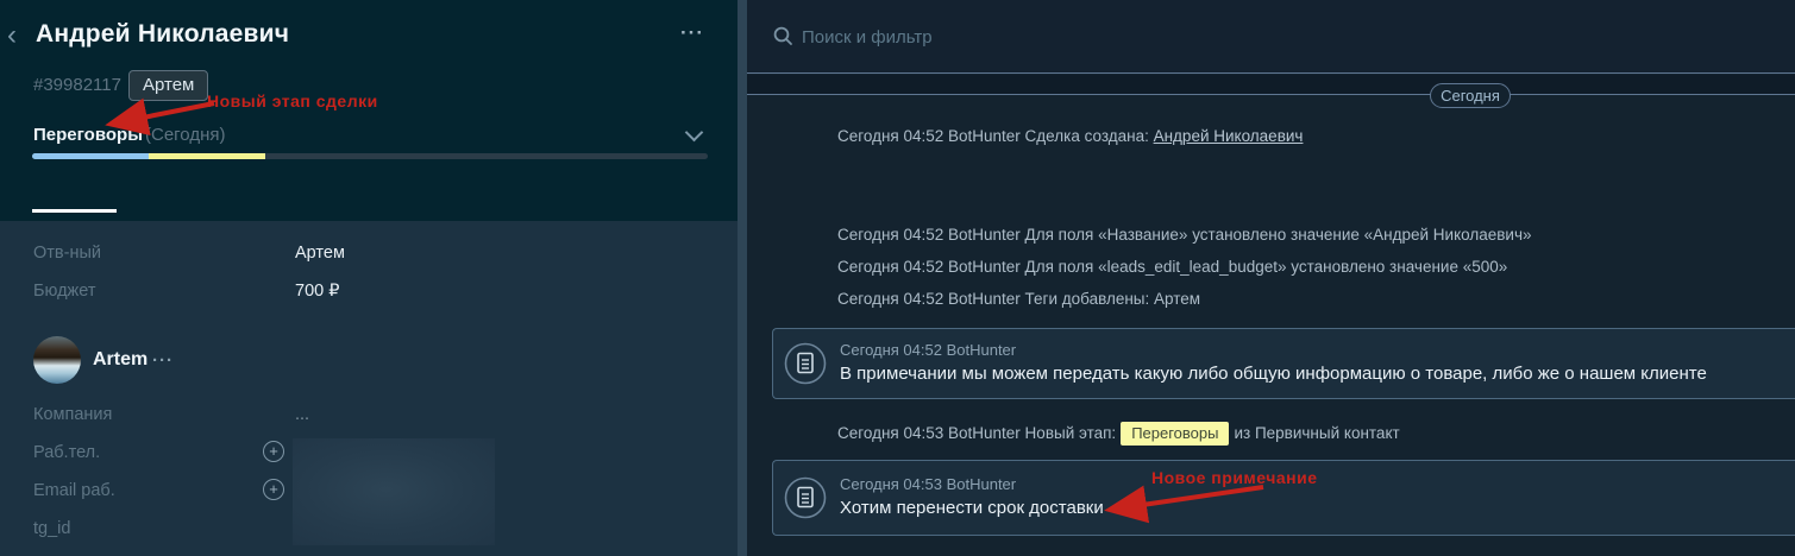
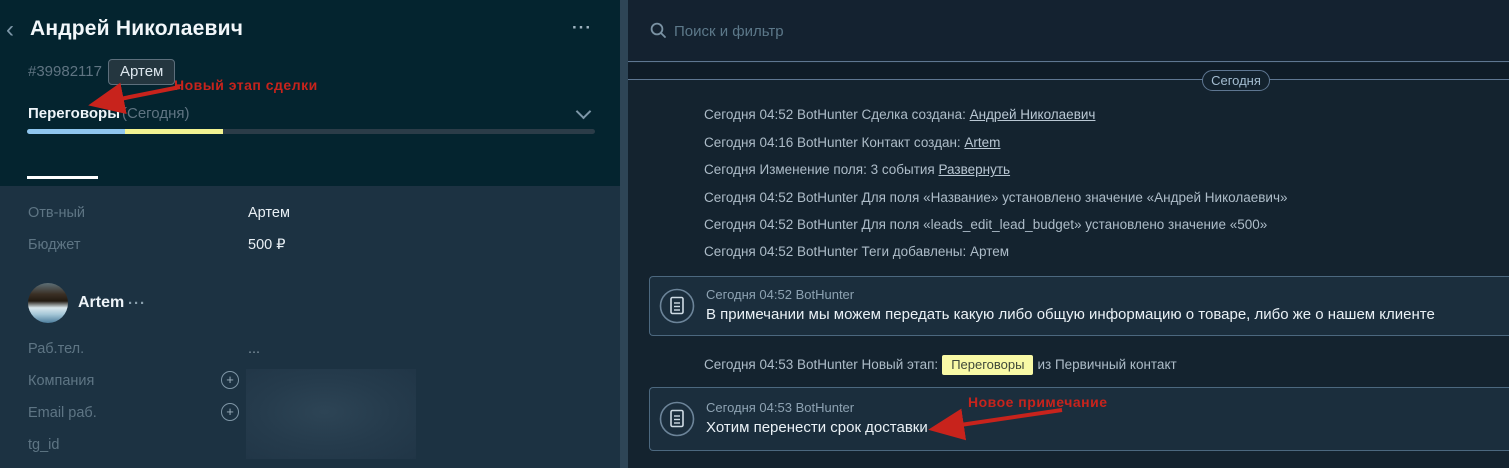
  ‹
  Андрей Николаевич
  ···
  #39982117
  Артем
  Переговоры
  (Сегодня)
  Отв-ный
  Артем
  Бюджет
- 700 ₽
+ 500 ₽
  Artem
  ···
- Компания
+ Раб.тел.
  ...
- Раб.тел.
+ Компания
  +
  Email раб.
  +
  tg_id
  Поиск и фильтр
  Сегодня
  Сегодня 04:52 BotHunter Сделка создана: Андрей Николаевич
+ Сегодня 04:16 BotHunter Контакт создан: Artem
+ Сегодня Изменение поля: 3 события Развернуть
  Сегодня 04:52 BotHunter Для поля «Название» установлено значение «Андрей Николаевич»
  Сегодня 04:52 BotHunter Для поля «leads_edit_lead_budget» установлено значение «500»
  Сегодня 04:52 BotHunter Теги добавлены: Артем
  Сегодня 04:52 BotHunter
  В примечании мы можем передать какую либо общую информацию о товаре, либо же о нашем клиенте
  Сегодня 04:53 BotHunter Новый этап: Переговоры из Первичный контакт
  Сегодня 04:53 BotHunter
  Хотим перенести срок доставки
  Новый этап сделки
  Новое примечание
